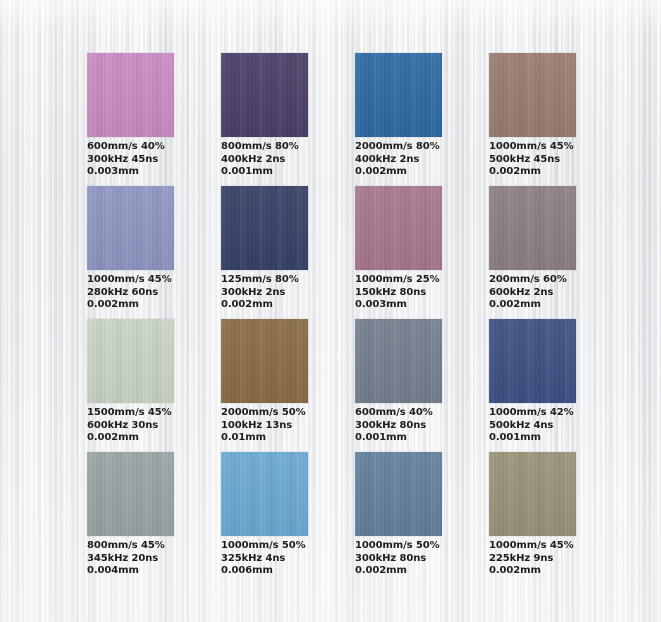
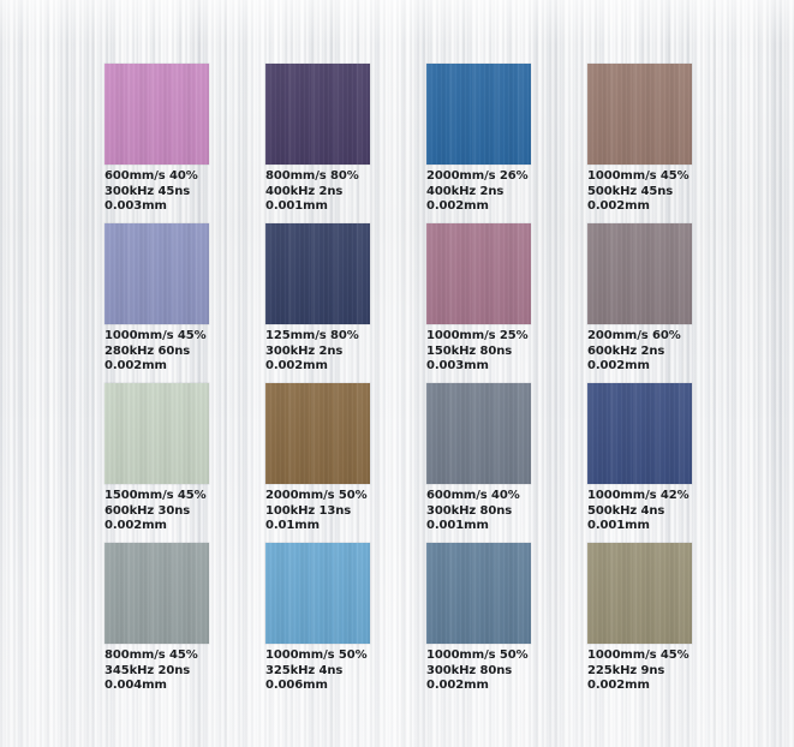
  600mm/s 40%
  300kHz 45ns
  0.003mm
  800mm/s 80%
  400kHz 2ns
  0.001mm
- 2000mm/s 80%
+ 2000mm/s 26%
  400kHz 2ns
  0.002mm
  1000mm/s 45%
  500kHz 45ns
  0.002mm
  1000mm/s 45%
  280kHz 60ns
  0.002mm
  125mm/s 80%
  300kHz 2ns
  0.002mm
  1000mm/s 25%
  150kHz 80ns
  0.003mm
  200mm/s 60%
  600kHz 2ns
  0.002mm
  1500mm/s 45%
  600kHz 30ns
  0.002mm
  2000mm/s 50%
  100kHz 13ns
  0.01mm
  600mm/s 40%
  300kHz 80ns
  0.001mm
  1000mm/s 42%
  500kHz 4ns
  0.001mm
  800mm/s 45%
  345kHz 20ns
  0.004mm
  1000mm/s 50%
  325kHz 4ns
  0.006mm
  1000mm/s 50%
  300kHz 80ns
  0.002mm
  1000mm/s 45%
  225kHz 9ns
  0.002mm
